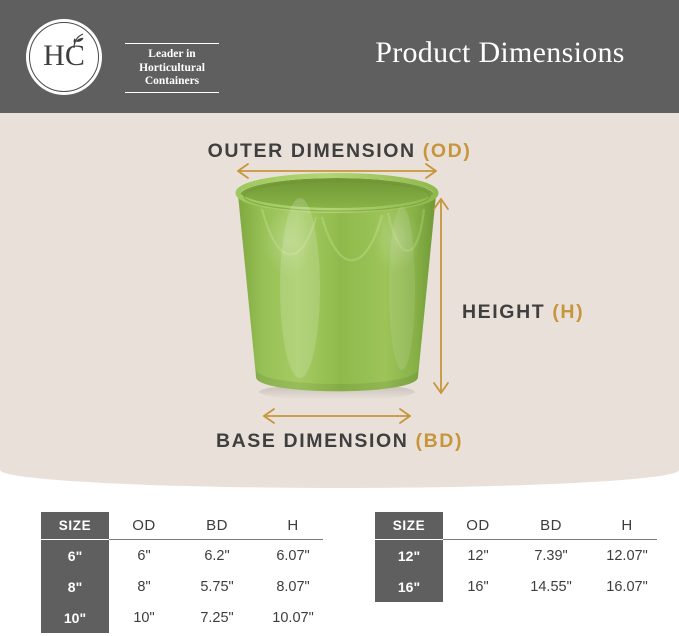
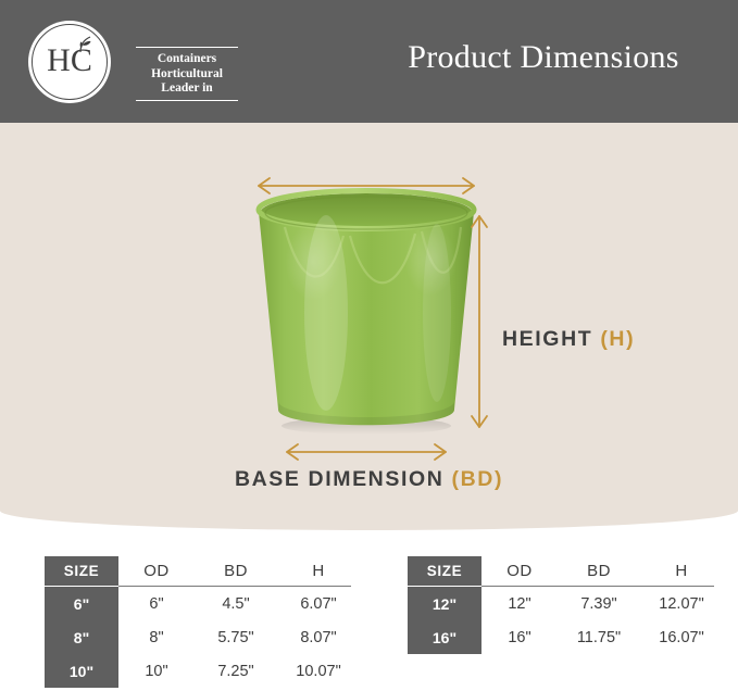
  HC
- Leader in
+ Containers
  Horticultural
- Containers
+ Leader in
  Product Dimensions
- OUTER DIMENSION (OD)
  BASE DIMENSION (BD)
  HEIGHT (H)
  SIZE
  OD
  BD
  H
  6"
  6"
- 6.2"
+ 4.5"
  6.07"
  8"
  8"
  5.75"
  8.07"
  10"
  10"
  7.25"
  10.07"
  SIZE
  OD
  BD
  H
  12"
  12"
  7.39"
  12.07"
  16"
  16"
- 14.55"
+ 11.75"
  16.07"
